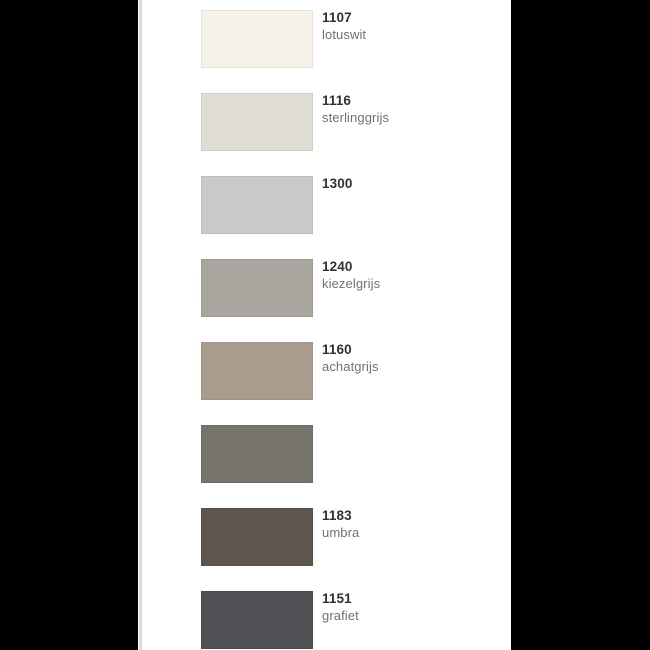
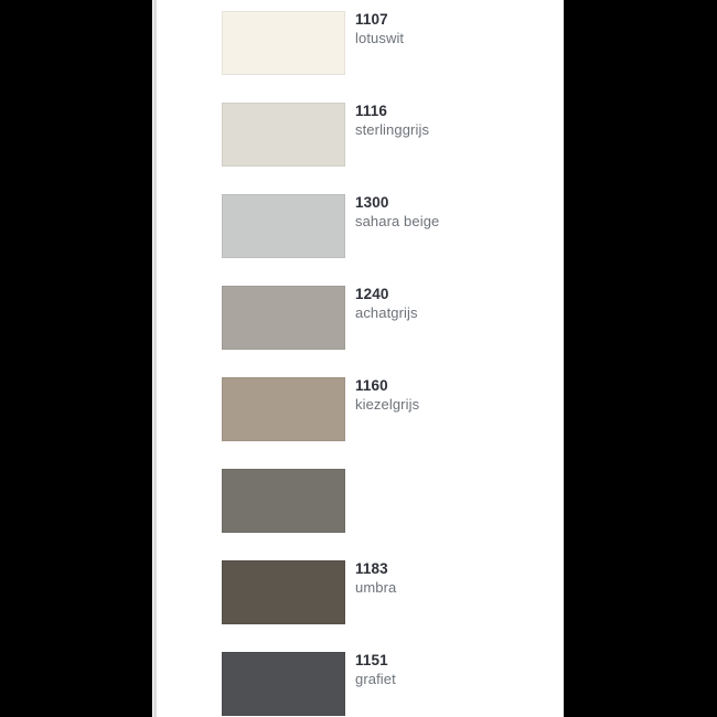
  1107
  lotuswit
  1116
  sterlinggrijs
  1300
+ sahara beige
  1240
- kiezelgrijs
+ achatgrijs
  1160
- achatgrijs
+ kiezelgrijs
  1183
  umbra
  1151
  grafiet
